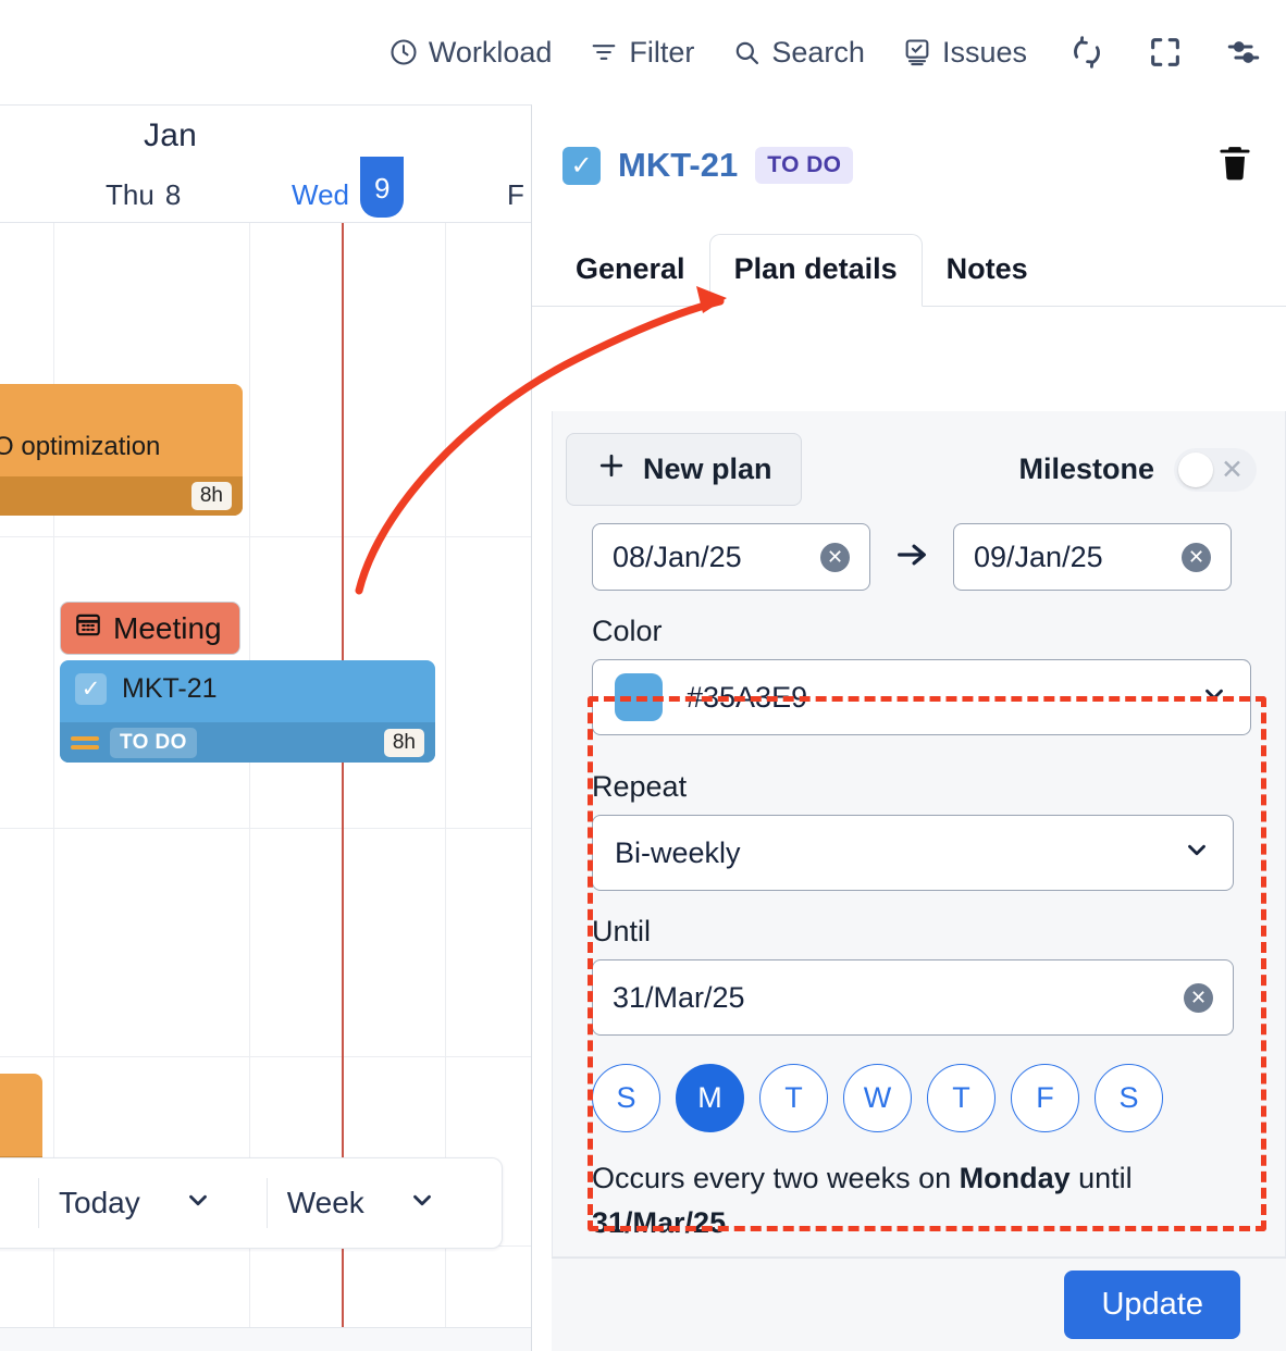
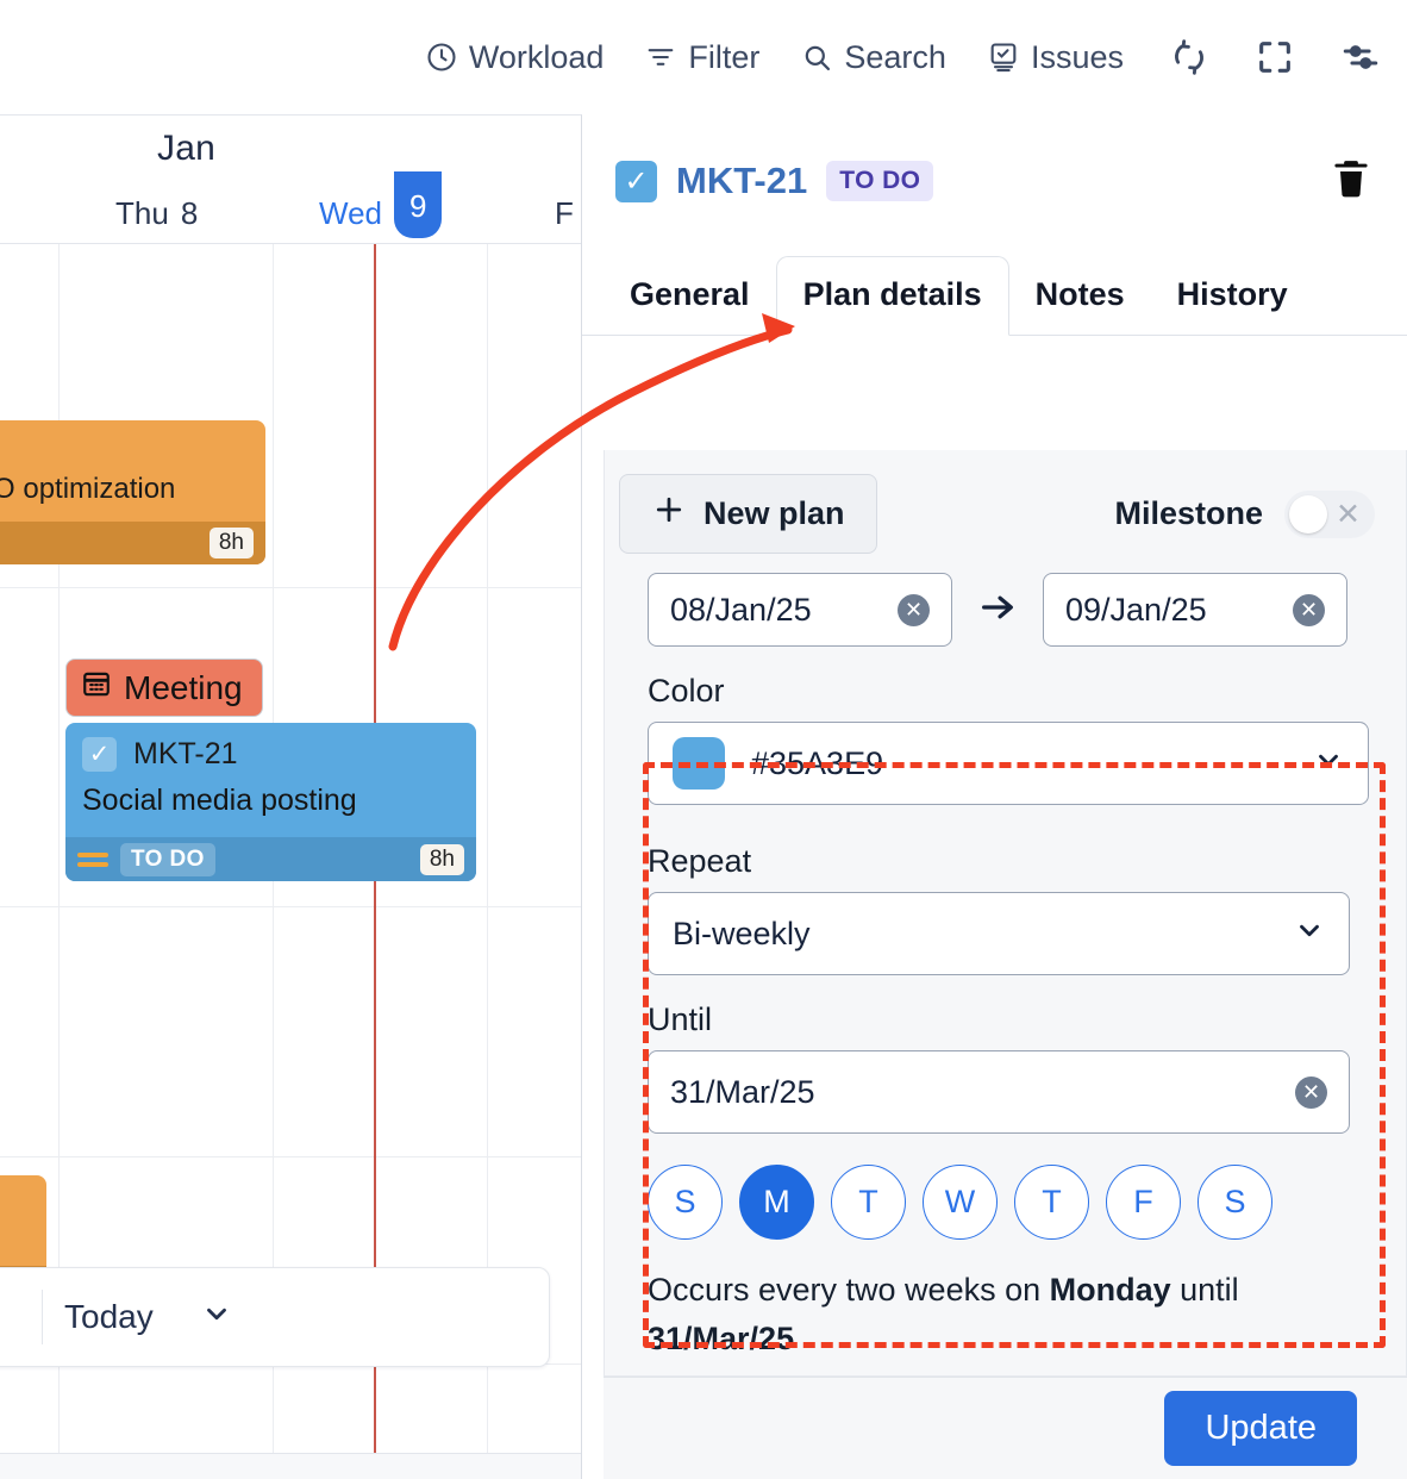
  Workload
  Filter
  Search
  Issues
  Jan
  Thu
  8
  Wed
  9
  F
  O optimization
  8h
  Meeting
  ✓
  MKT-21
+ Social media posting
  TO DO
  8h
  Today
- Week
  ✓
  MKT-21
  TO DO
  General
  Plan details
  Notes
+ History
  New plan
  Milestone
  ✕
  08/Jan/25
  ✕
  09/Jan/25
  ✕
  Color
  #35A3E9
  Repeat
  Bi-weekly
  Until
  31/Mar/25
  ✕
  S
  M
  T
  W
  T
  F
  S
  Occurs every two weeks on Monday until 31/Mar/25
  Update
